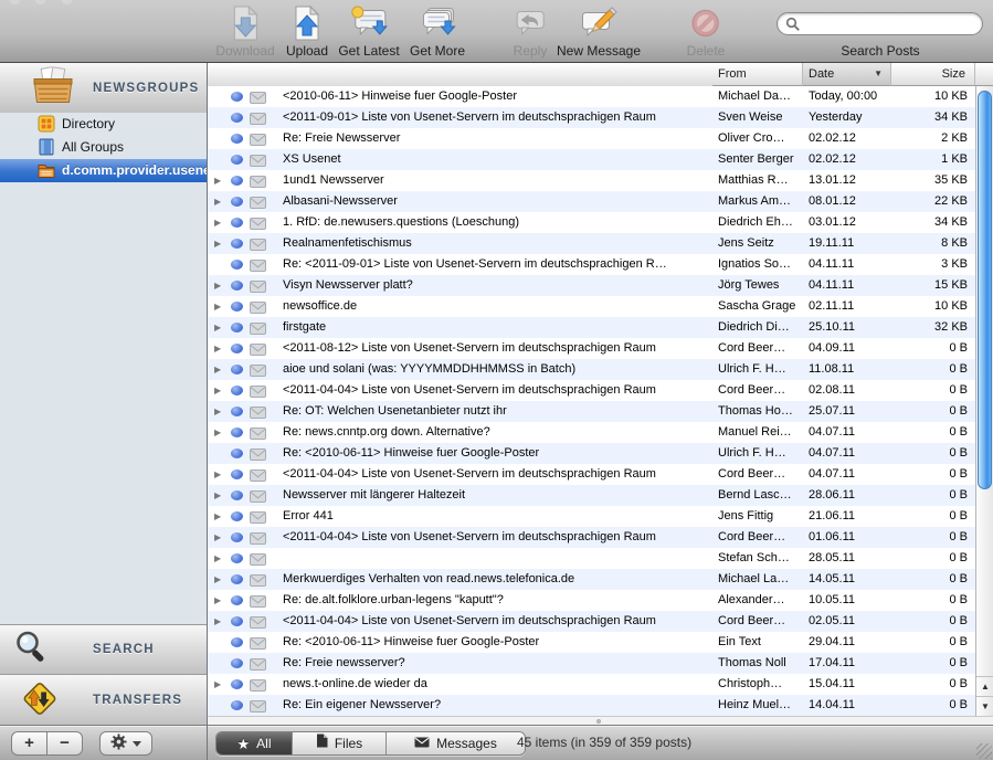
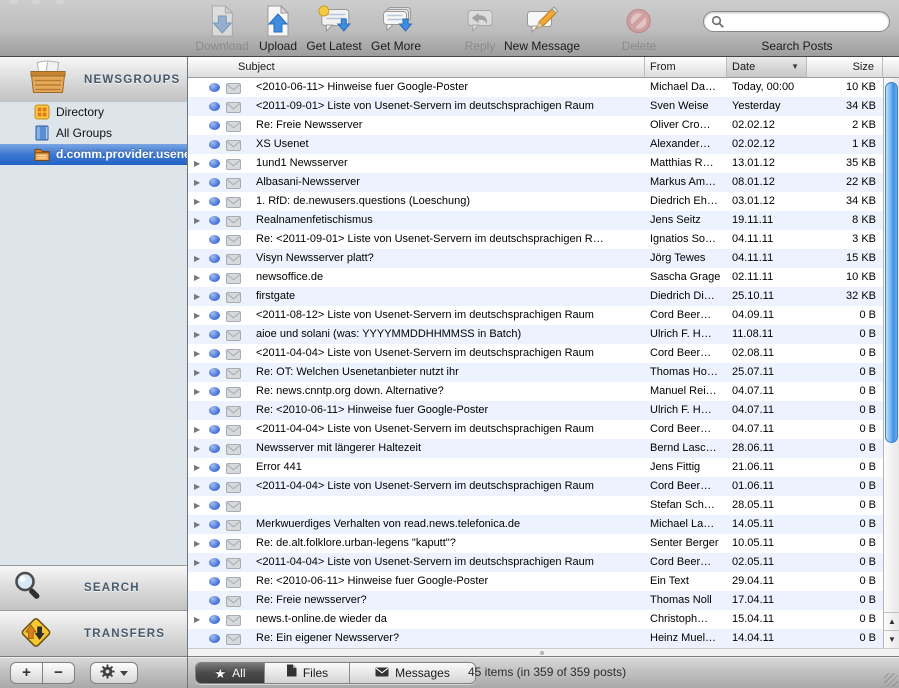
  Download
  Upload
  Get Latest
  Get More
  Reply
  New Message
  Delete
  Search Posts
  NEWSGROUPS
  Directory
  All Groups
  d.comm.provider.usen
  SEARCH
  TRANSFERS
+ Subject
  From
  Date
  ▼
  Size
  <2010-06-11> Hinweise fuer Google-Poster
  Michael Da…
  Today, 00:00
  10 KB
  <2011-09-01> Liste von Usenet-Servern im deutschsprachigen Raum
  Sven Weise
  Yesterday
  34 KB
  Re: Freie Newsserver
  Oliver Cro…
  02.02.12
  2 KB
  XS Usenet
- Senter Berger
+ Alexander…
  02.02.12
  1 KB
  ▶
  1und1 Newsserver
  Matthias R…
  13.01.12
  35 KB
  ▶
  Albasani-Newsserver
  Markus Am…
  08.01.12
  22 KB
  ▶
  1. RfD: de.newusers.questions (Loeschung)
  Diedrich Eh…
  03.01.12
  34 KB
  ▶
  Realnamenfetischismus
  Jens Seitz
  19.11.11
  8 KB
  Re: <2011-09-01> Liste von Usenet-Servern im deutschsprachigen R…
  Ignatios So…
  04.11.11
  3 KB
  ▶
  Visyn Newsserver platt?
  Jörg Tewes
  04.11.11
  15 KB
  ▶
  newsoffice.de
  Sascha Grage
  02.11.11
  10 KB
  ▶
  firstgate
  Diedrich Di…
  25.10.11
  32 KB
  ▶
  <2011-08-12> Liste von Usenet-Servern im deutschsprachigen Raum
  Cord Beer…
  04.09.11
  0 B
  ▶
  aioe und solani (was: YYYYMMDDHHMMSS in Batch)
  Ulrich F. H…
  11.08.11
  0 B
  ▶
  <2011-04-04> Liste von Usenet-Servern im deutschsprachigen Raum
  Cord Beer…
  02.08.11
  0 B
  ▶
  Re: OT: Welchen Usenetanbieter nutzt ihr
  Thomas Ho…
  25.07.11
  0 B
  ▶
  Re: news.cnntp.org down. Alternative?
  Manuel Rei…
  04.07.11
  0 B
  Re: <2010-06-11> Hinweise fuer Google-Poster
  Ulrich F. H…
  04.07.11
  0 B
  ▶
  <2011-04-04> Liste von Usenet-Servern im deutschsprachigen Raum
  Cord Beer…
  04.07.11
  0 B
  ▶
  Newsserver mit längerer Haltezeit
  Bernd Lasc…
  28.06.11
  0 B
  ▶
  Error 441
  Jens Fittig
  21.06.11
  0 B
  ▶
  <2011-04-04> Liste von Usenet-Servern im deutschsprachigen Raum
  Cord Beer…
  01.06.11
  0 B
  ▶
  Stefan Sch…
  28.05.11
  0 B
  ▶
  Merkwuerdiges Verhalten von read.news.telefonica.de
  Michael La…
  14.05.11
  0 B
  ▶
  Re: de.alt.folklore.urban-legens "kaputt"?
- Alexander…
+ Senter Berger
  10.05.11
  0 B
  ▶
  <2011-04-04> Liste von Usenet-Servern im deutschsprachigen Raum
  Cord Beer…
  02.05.11
  0 B
  Re: <2010-06-11> Hinweise fuer Google-Poster
  Ein Text
  29.04.11
  0 B
  Re: Freie newsserver?
  Thomas Noll
  17.04.11
  0 B
  ▶
  news.t-online.de wieder da
  Christoph…
  15.04.11
  0 B
  Re: Ein eigener Newsserver?
  Heinz Muel…
  14.04.11
  0 B
  ▲
  ▼
  +
  −
  ★
  All
  Files
  Messages
  45 items (in 359 of 359 posts)
